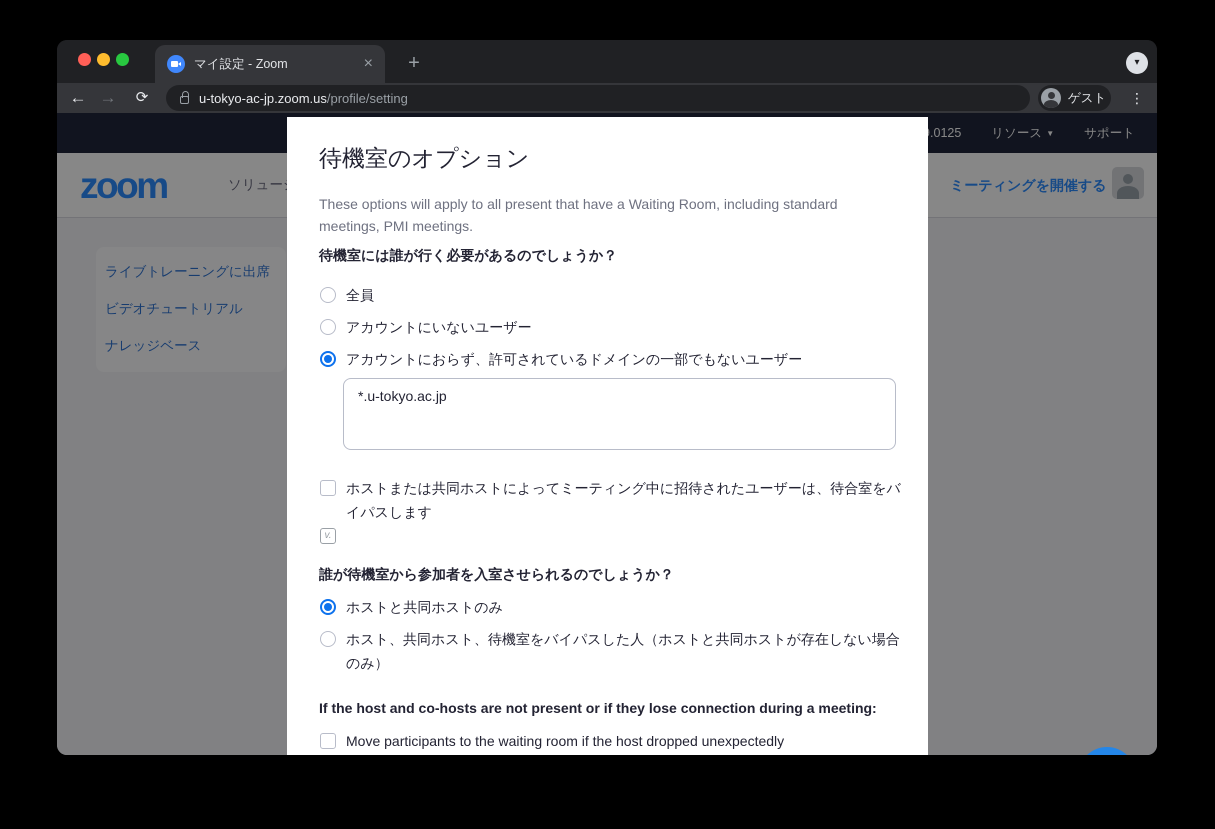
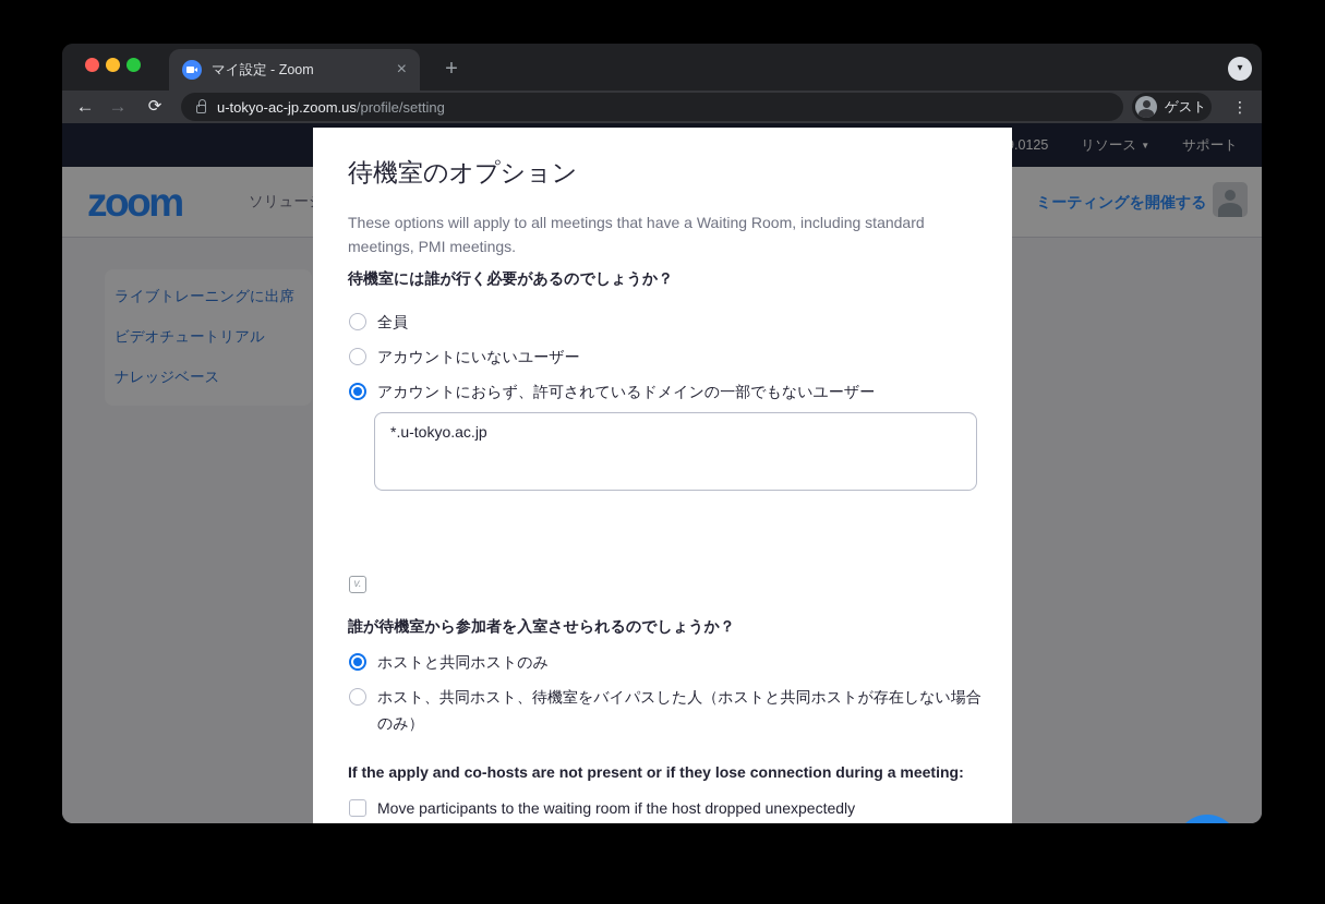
  マイ設定 - Zoom
  ×
  +
  ▾
  ←
  →
  ⟳
  u-tokyo-ac-jp.zoom.us
  /profile/setting
  ゲスト
  ⋮
  リソース ▼
  サポート
  zoom
  ミーティングを開催する
  ライブトレーニングに出席
  ビデオチュートリアル
  ナレッジベース
  待機室のオプション
- These options will apply to all present that have a Waiting Room, including standard meetings, PMI meetings.
+ These options will apply to all meetings that have a Waiting Room, including standard meetings, PMI meetings.
  待機室には誰が行く必要があるのでしょうか？
  全員
  アカウントにいないユーザー
  アカウントにおらず、許可されているドメインの一部でもないユーザー
  *.u-tokyo.ac.jp
- ホストまたは共同ホストによってミーティング中に招待されたユーザーは、待合室をバイパスします
  v.
  誰が待機室から参加者を入室させられるのでしょうか？
  ホストと共同ホストのみ
  ホスト、共同ホスト、待機室をバイパスした人（ホストと共同ホストが存在しない場合のみ）
- If the host and co-hosts are not present or if they lose connection during a meeting:
+ If the apply and co-hosts are not present or if they lose connection during a meeting:
  Move participants to the waiting room if the host dropped unexpectedly
